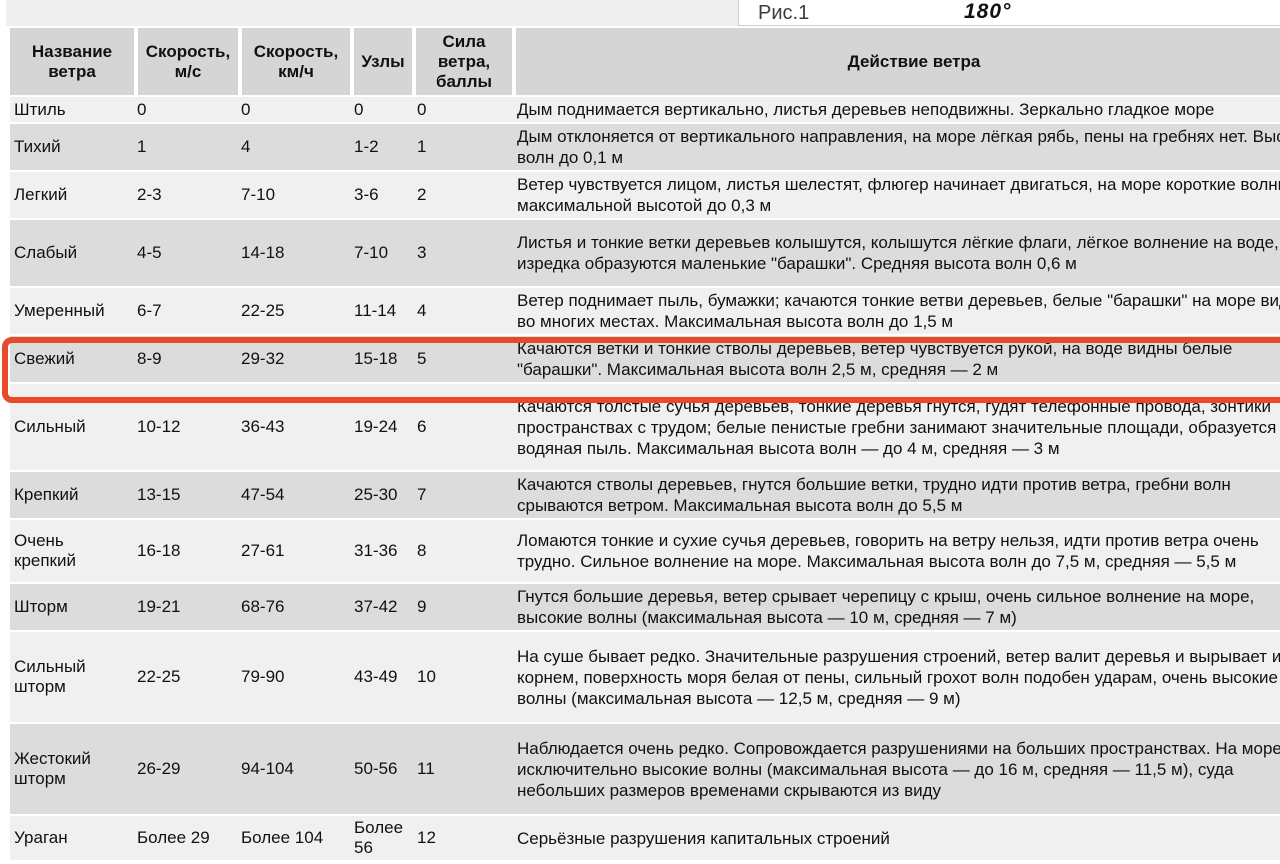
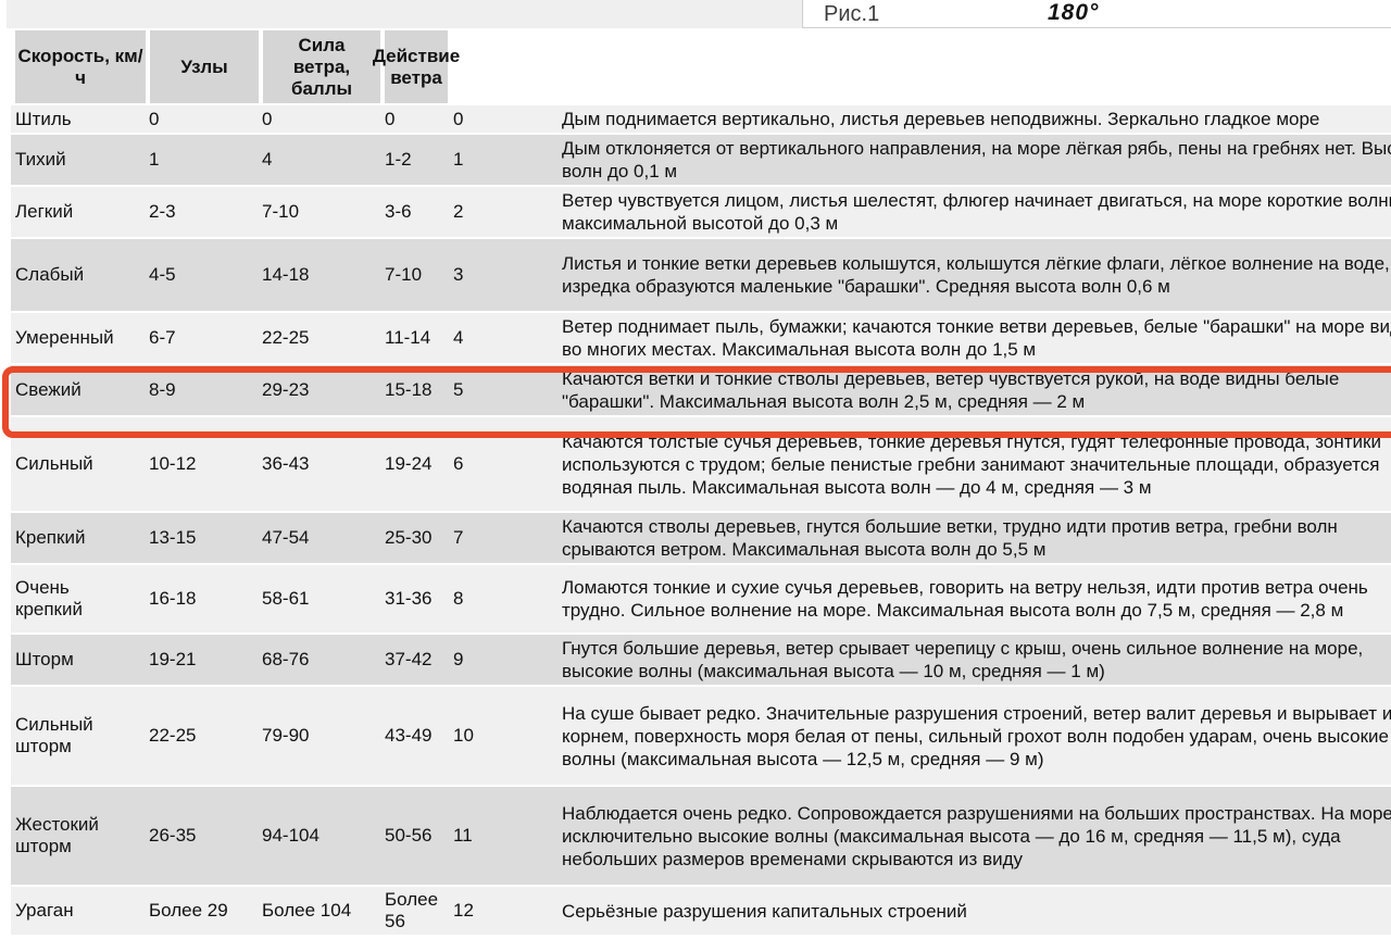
  Рис.1
  180°
- Название ветра
- Скорость, м/с
  Скорость, км/ч
  Узлы
  Сила ветра, баллы
  Действие ветра
  Штиль
  0
  0
  0
  0
  Дым поднимается вертикально, листья деревьев неподвижны. Зеркально гладкое море
  Тихий
  1
  4
  1-2
  1
  Дым отклоняется от вертикального направления, на море лёгкая рябь, пены на гребнях нет. Вы волн до 0,1 м
  Легкий
  2-3
  7-10
  3-6
  2
  Ветер чувствуется лицом, листья шелестят, флюгер начинает двигаться, на море короткие волн максимальной высотой до 0,3 м
  Слабый
  4-5
  14-18
  7-10
  3
  Листья и тонкие ветки деревьев колышутся, колышутся лёгкие флаги, лёгкое волнение на воде, изредка образуются маленькие "барашки". Средняя высота волн 0,6 м
  Умеренный
  6-7
  22-25
  11-14
  4
  Ветер поднимает пыль, бумажки; качаются тонкие ветви деревьев, белые "барашки" на море ви во многих местах. Максимальная высота волн до 1,5 м
  Свежий
  8-9
- 29-32
+ 29-23
  15-18
  5
  Качаются ветки и тонкие стволы деревьев, ветер чувствуется рукой, на воде видны белые "барашки". Максимальная высота волн 2,5 м, средняя — 2 м
  Сильный
  10-12
  36-43
  19-24
  6
- Качаются толстые сучья деревьев, тонкие деревья гнутся, гудят телефонные провода, зонтики пространствах с трудом; белые пенистые гребни занимают значительные площади, образуется водяная пыль. Максимальная высота волн — до 4 м, средняя — 3 м
+ Качаются толстые сучья деревьев, тонкие деревья гнутся, гудят телефонные провода, зонтики используются с трудом; белые пенистые гребни занимают значительные площади, образуется водяная пыль. Максимальная высота волн — до 4 м, средняя — 3 м
  Крепкий
  13-15
  47-54
  25-30
  7
  Качаются стволы деревьев, гнутся большие ветки, трудно идти против ветра, гребни волн срываются ветром. Максимальная высота волн до 5,5 м
  Очень крепкий
  16-18
- 27-61
+ 58-61
  31-36
  8
- Ломаются тонкие и сухие сучья деревьев, говорить на ветру нельзя, идти против ветра очень трудно. Сильное волнение на море. Максимальная высота волн до 7,5 м, средняя — 5,5 м
+ Ломаются тонкие и сухие сучья деревьев, говорить на ветру нельзя, идти против ветра очень трудно. Сильное волнение на море. Максимальная высота волн до 7,5 м, средняя — 2,8 м
  Шторм
  19-21
  68-76
  37-42
  9
- Гнутся большие деревья, ветер срывает черепицу с крыш, очень сильное волнение на море, высокие волны (максимальная высота — 10 м, средняя — 7 м)
+ Гнутся большие деревья, ветер срывает черепицу с крыш, очень сильное волнение на море, высокие волны (максимальная высота — 10 м, средняя — 1 м)
  Сильный шторм
  22-25
  79-90
  43-49
  10
  На суше бывает редко. Значительные разрушения строений, ветер валит деревья и вырывает и корнем, поверхность моря белая от пены, сильный грохот волн подобен ударам, очень высокие волны (максимальная высота — 12,5 м, средняя — 9 м)
  Жестокий шторм
- 26-29
+ 26-35
  94-104
  50-56
  11
  Наблюдается очень редко. Сопровождается разрушениями на больших пространствах. На море исключительно высокие волны (максимальная высота — до 16 м, средняя — 11,5 м), суда небольших размеров временами скрываются из виду
  Ураган
  Более 29
  Более 104
  Более 56
  12
  Серьёзные разрушения капитальных строений
